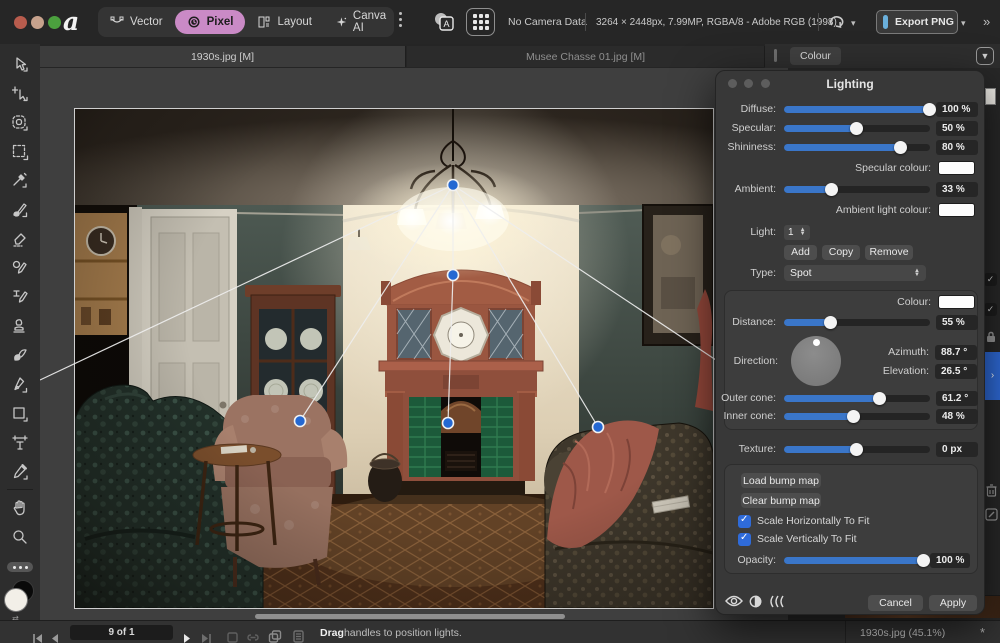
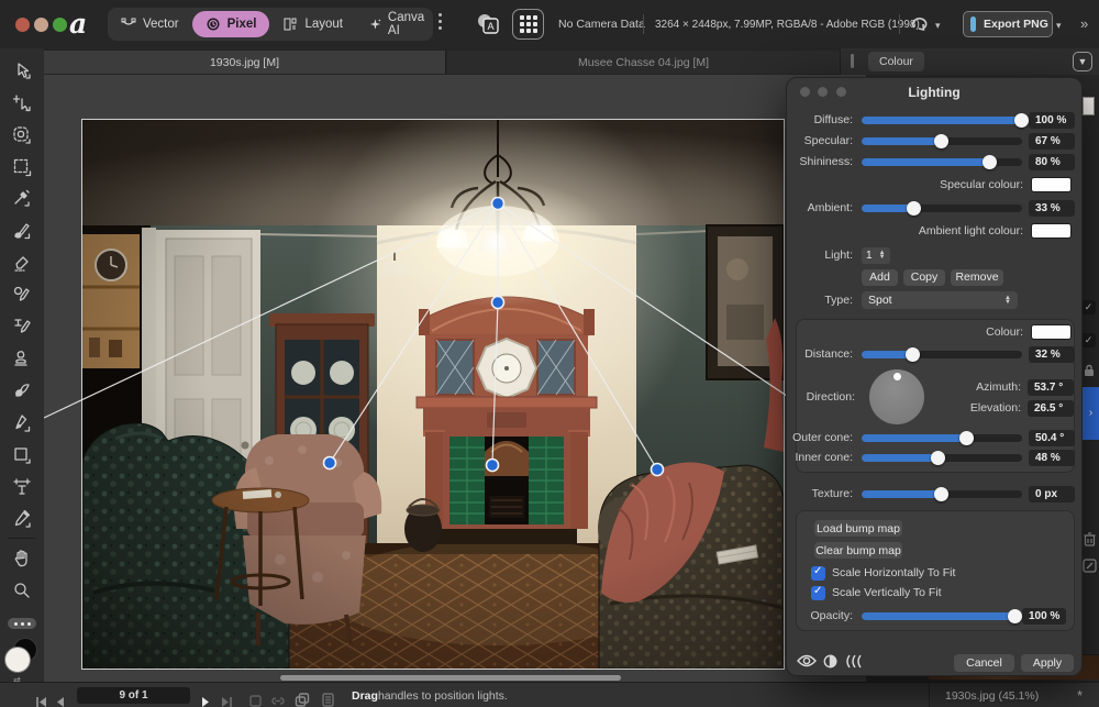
  a
  Vector
  Pixel
  Layout
  Canva AI
  A
  No Camera Data
  3264 × 2448px, 7.99MP, RGBA/8 - Adobe RGB (199)
  ▾
  Export PNG
  ▾
  »
  1930s.jpg [M]
- Musee Chasse 01.jpg [M]
+ Musee Chasse 04.jpg [M]
  Colour
  ▼
  ⇄
  ✓
  ✓
  ›
  Lighting
  Diffuse:
  100 %
  Specular:
- 50 %
+ 67 %
  Shininess:
  80 %
  Specular colour:
  Ambient:
  33 %
  Ambient light colour:
  Light:
  1
  Add
  Copy
  Remove
  Type:
  Spot
  Colour:
  Distance:
- 55 %
+ 32 %
  Direction:
  Azimuth:
- 88.7 °
+ 53.7 °
  Elevation:
  26.5 °
  Outer cone:
- 61.2 °
+ 50.4 °
  Inner cone:
  48 %
  Texture:
  0 px
  Load bump map
  Clear bump map
  Scale Horizontally To Fit
  Scale Vertically To Fit
  Opacity:
  100 %
  Cancel
  Apply
  9 of 1
  Drag
  handles to position lights.
  1930s.jpg (45.1%)
  *
